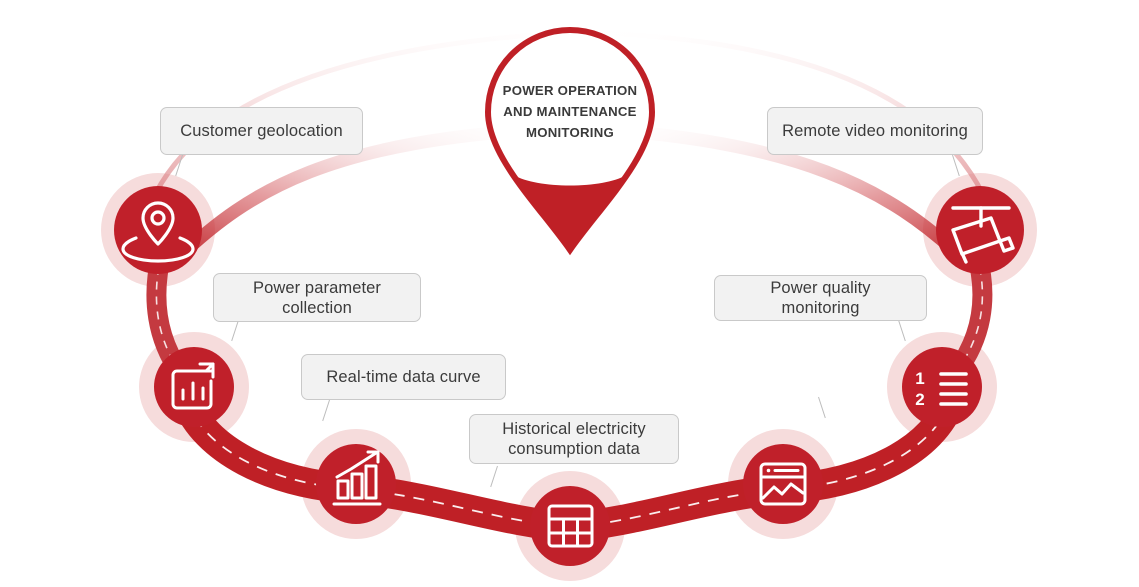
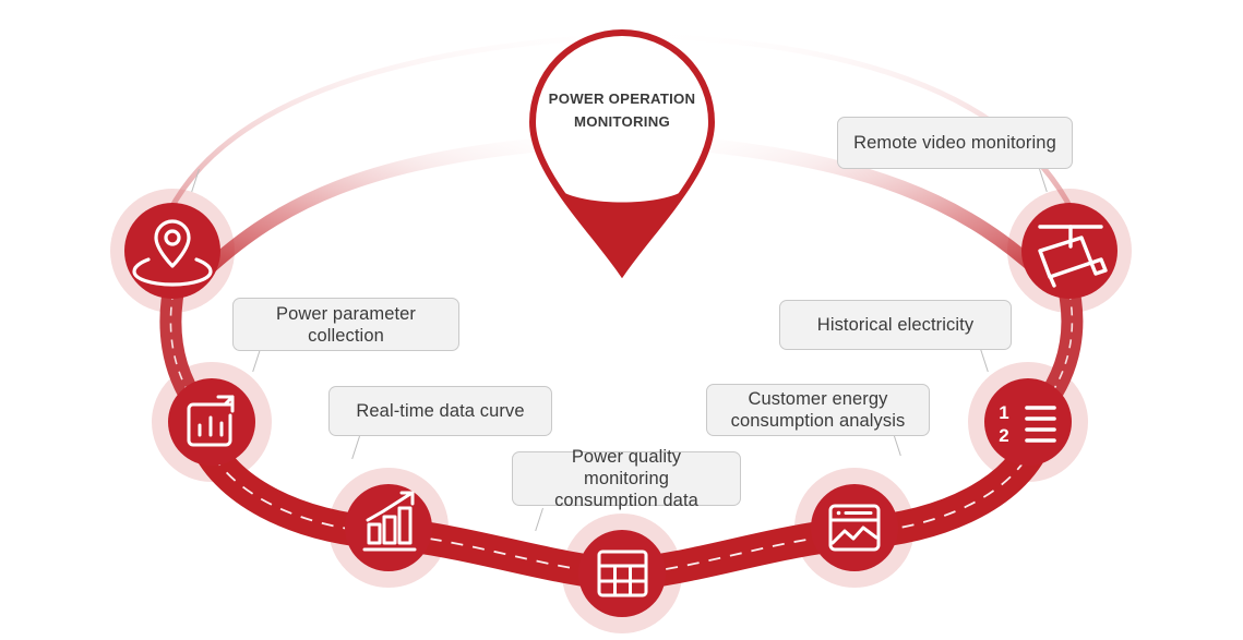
  1
  2
  POWER OPERATION
- AND MAINTENANCE
  MONITORING
- Customer geolocation
  Remote video monitoring
  Power parameter
  collection
- Power quality monitoring
+ Historical electricity
  Real-time data curve
+ Customer energy
+ consumption analysis
- Historical electricity
+ Power quality monitoring
  consumption data
